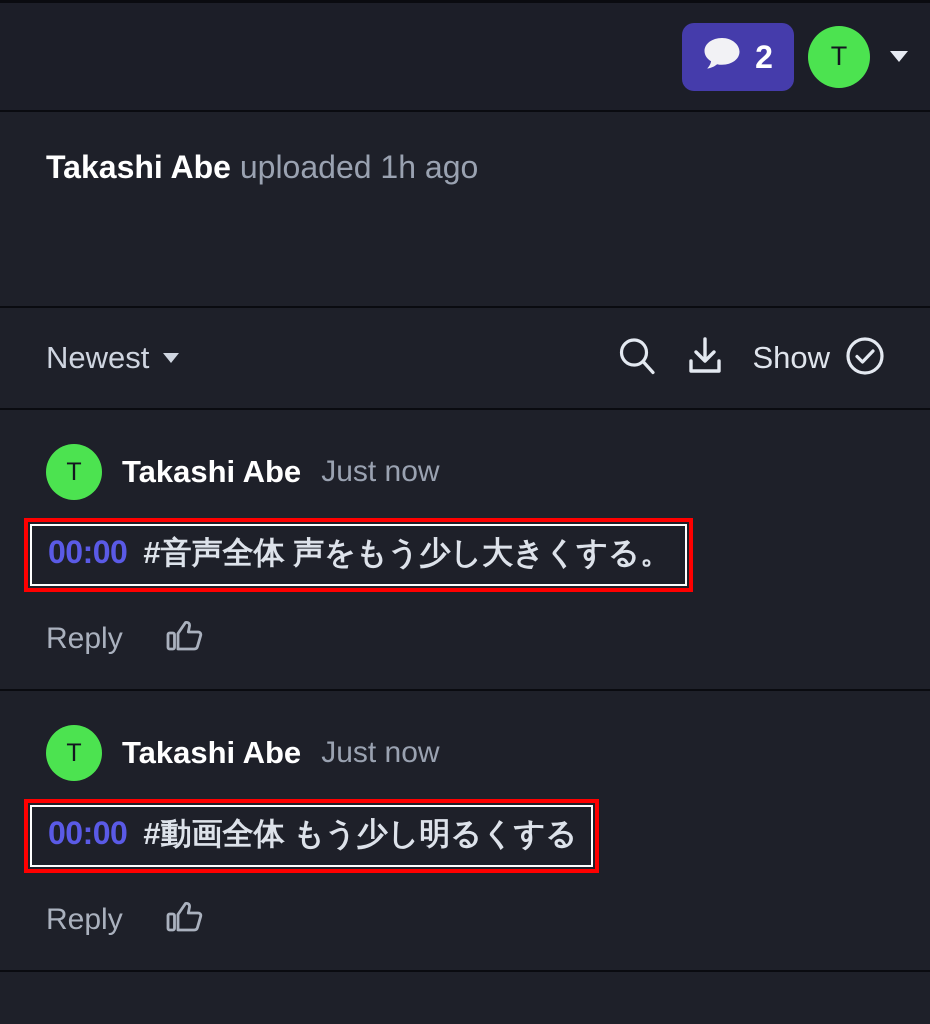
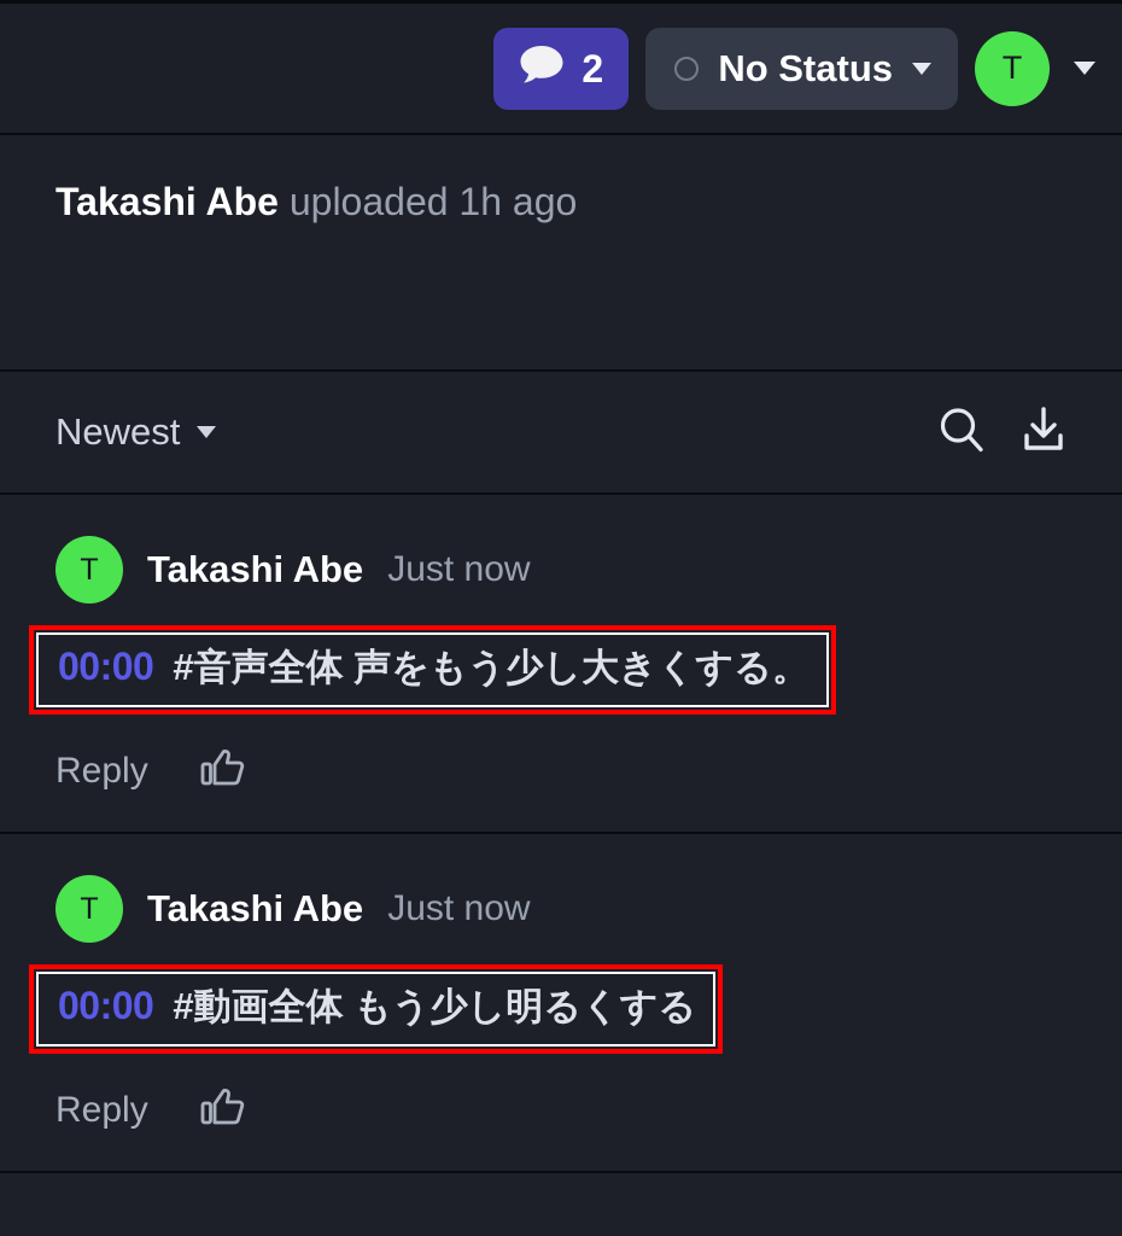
  2
+ No Status
  T
  Takashi Abe uploaded 1h ago
  Newest
- Show
  T
  Takashi Abe
  Just now
  00:00
  #音声全体 声をもう少し大きくする。
  Reply
  T
  Takashi Abe
  Just now
  00:00
  #動画全体 もう少し明るくする
  Reply
